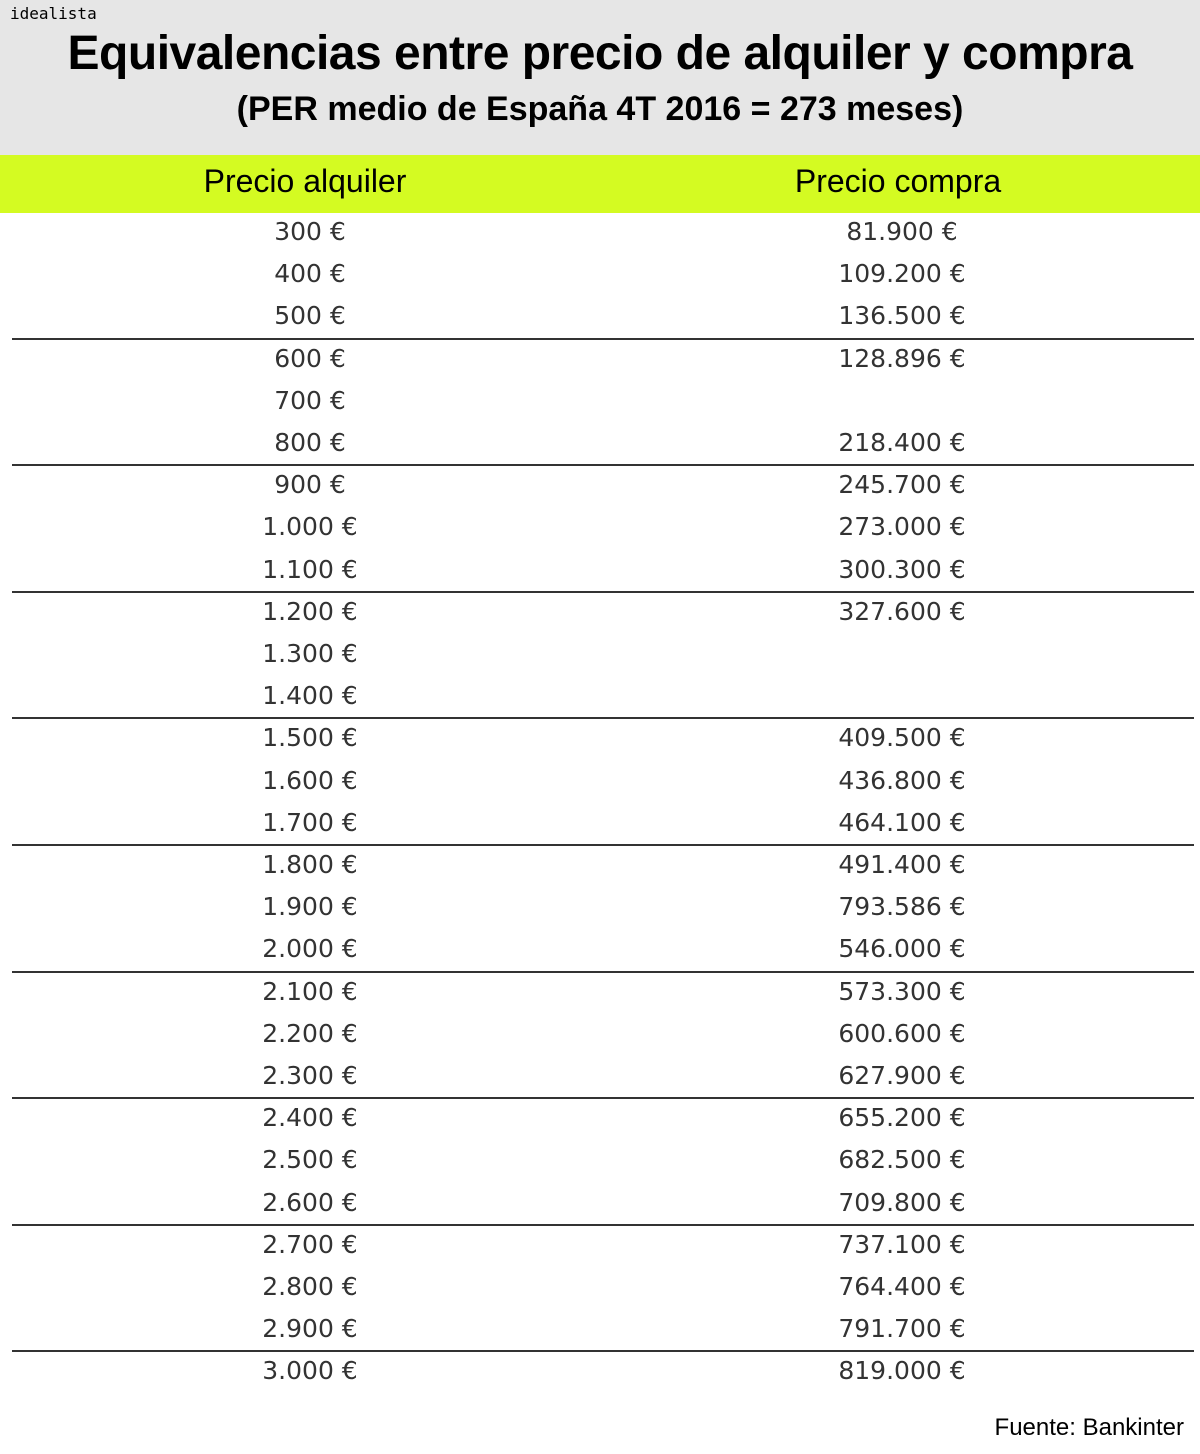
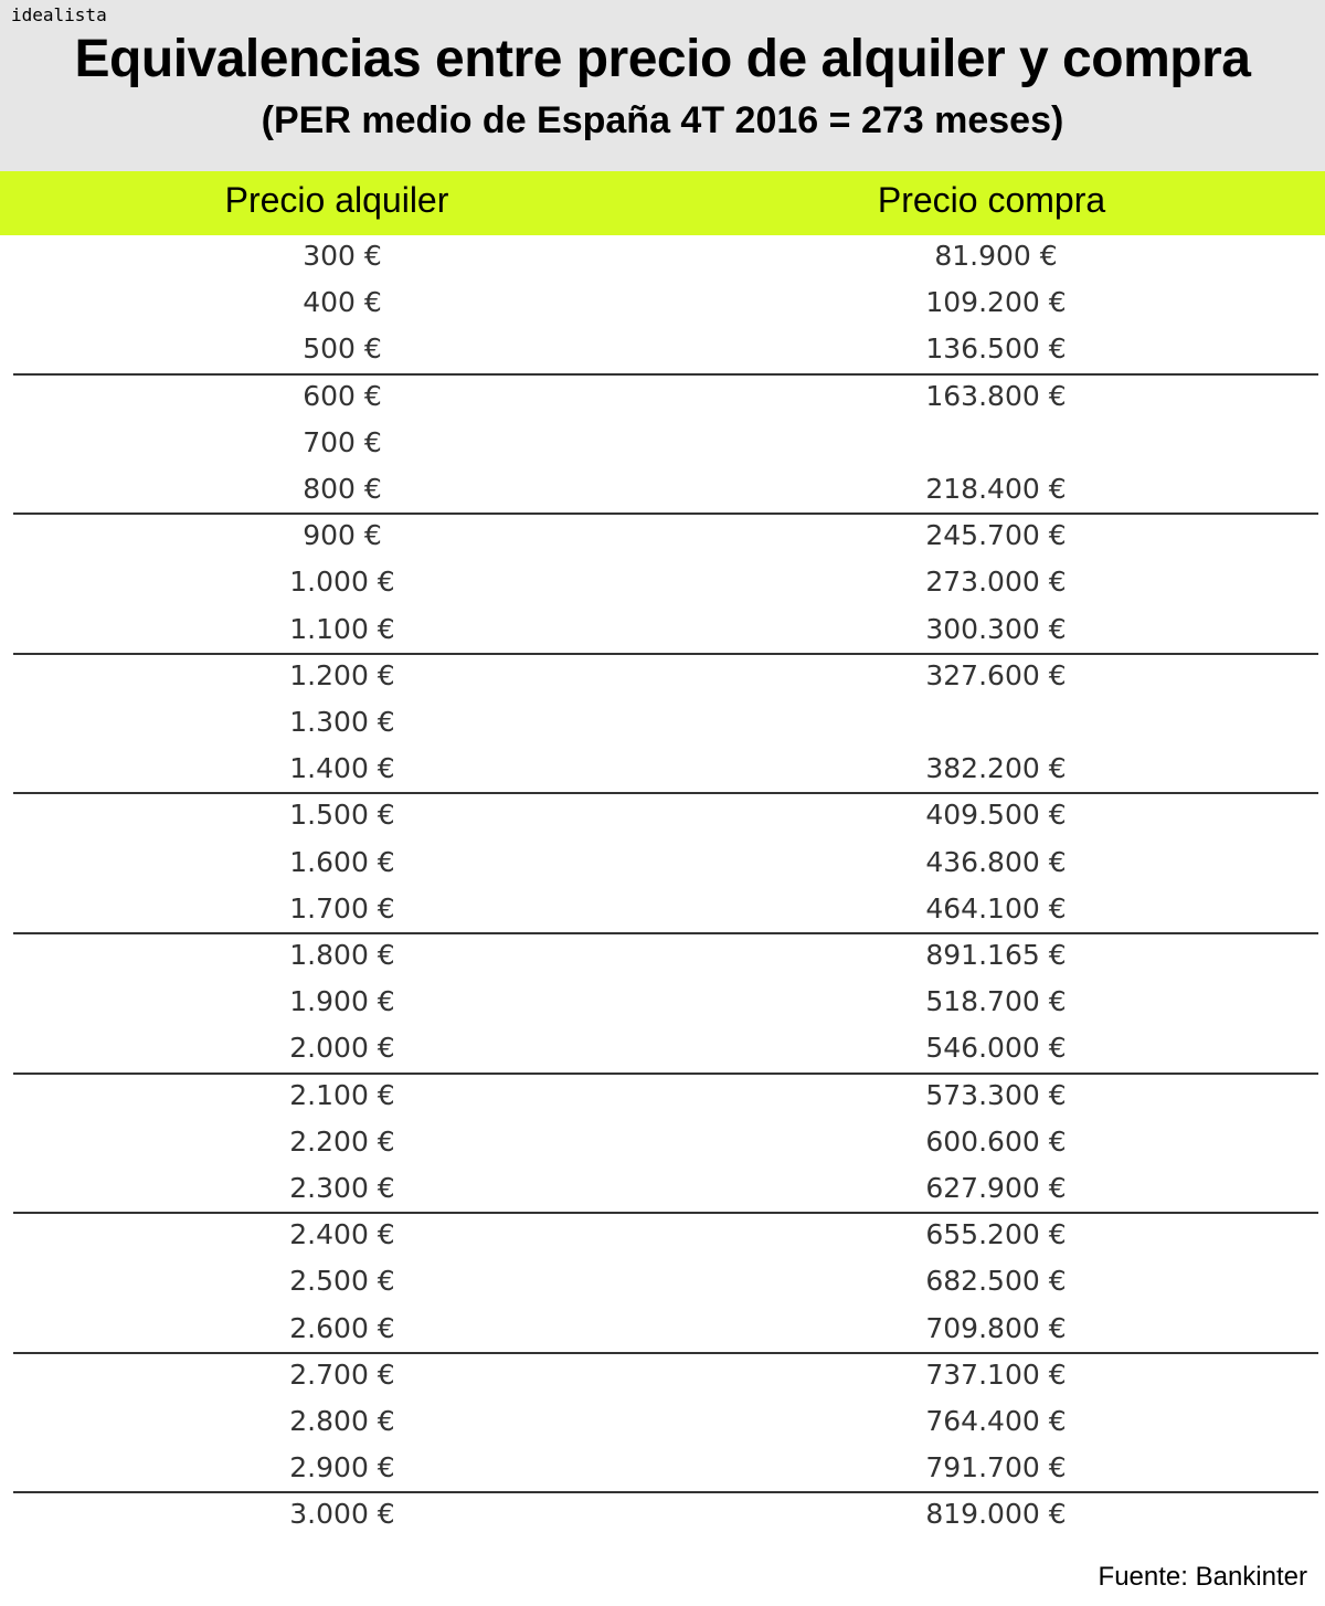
  idealista
  Equivalencias entre precio de alquiler y compra
  (PER medio de España 4T 2016 = 273 meses)
  Precio alquiler
  Precio compra
  300 €
  81.900 €
  400 €
  109.200 €
  500 €
  136.500 €
  600 €
- 128.896 €
+ 163.800 €
  700 €
  800 €
  218.400 €
  900 €
  245.700 €
  1.000 €
  273.000 €
  1.100 €
  300.300 €
  1.200 €
  327.600 €
  1.300 €
  1.400 €
+ 382.200 €
  1.500 €
  409.500 €
  1.600 €
  436.800 €
  1.700 €
  464.100 €
  1.800 €
- 491.400 €
+ 891.165 €
  1.900 €
- 793.586 €
+ 518.700 €
  2.000 €
  546.000 €
  2.100 €
  573.300 €
  2.200 €
  600.600 €
  2.300 €
  627.900 €
  2.400 €
  655.200 €
  2.500 €
  682.500 €
  2.600 €
  709.800 €
  2.700 €
  737.100 €
  2.800 €
  764.400 €
  2.900 €
  791.700 €
  3.000 €
  819.000 €
  Fuente: Bankinter
